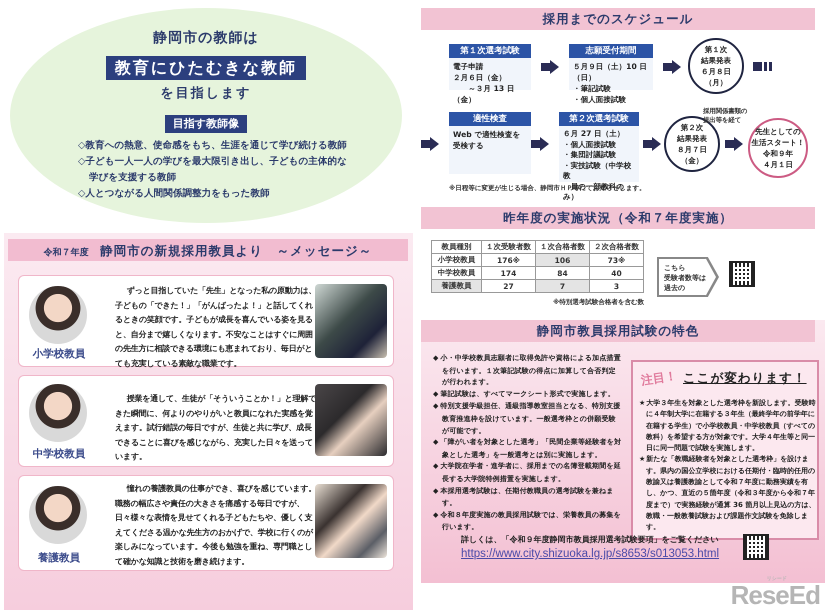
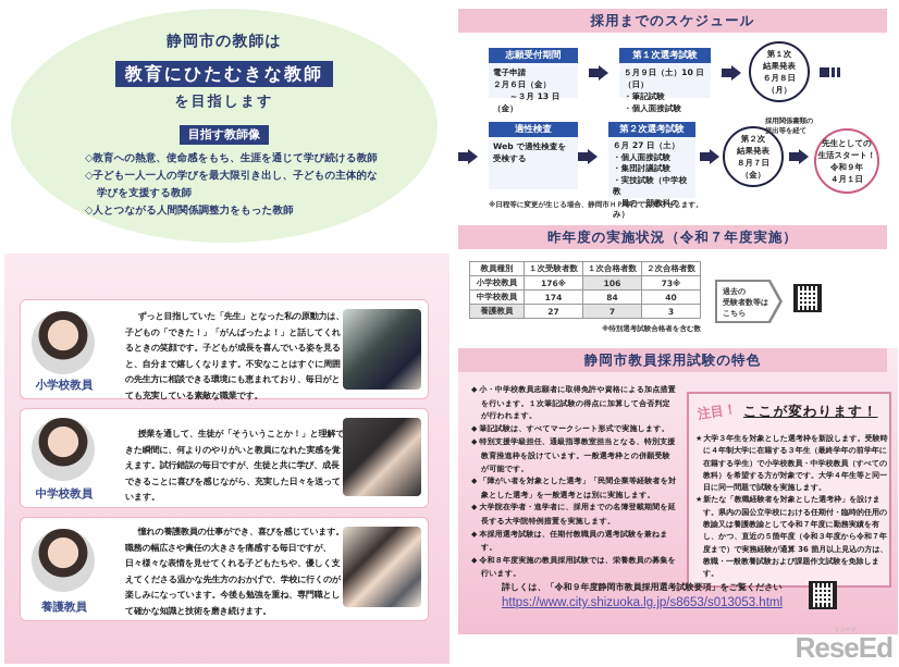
  静岡市の教師は
  教育にひたむきな教師
  を目指します
  目指す教師像
  ◇教育への熱意、使命感をもち、生涯を通じて学び続ける教師
  ◇子ども一人一人の学びを最大限引き出し、子どもの主体的な
  学びを支援する教師
  ◇人とつながる人間関係調整力をもった教師
- 令和７年度 静岡市の新規採用教員より ～メッセージ～
  小学校教員
  ずっと目指していた「先生」となった私の原動力は、子どもの「できた！」「がんばったよ！」と話してくれるときの笑顔です。子どもが成長を喜んでいる姿を見ると、自分まで嬉しくなります。不安なことはすぐに周囲の先生方に相談できる環境にも恵まれており、毎日がとても充実している素敵な職業です。
  中学校教員
  授業を通して、生徒が「そういうことか！」と理解できた瞬間に、何よりのやりがいと教員になれた実感を覚えます。試行錯誤の毎日ですが、生徒と共に学び、成長できることに喜びを感じながら、充実した日々を送っています。
  養護教員
  憧れの養護教員の仕事ができ、喜びを感じています。職務の幅広さや責任の大きさを痛感する毎日ですが、日々様々な表情を見せてくれる子どもたちや、優しく支えてくださる温かな先生方のおかげで、学校に行くのが楽しみになっています。今後も勉強を重ね、専門職として確かな知識と技術を磨き続けます。
  採用までのスケジュール
- 第１次選考試験
+ 志願受付期間
  電子申請
  ２月６日（金）
  ～３月 13 日（金）
- 志願受付期間
+ 第１次選考試験
  ５月９日（土）10 日（日）
  ・筆記試験
  ・個人面接試験
  第１次
  結果発表
  ６月８日（月）
  適性検査
  Web で適性検査を
  受検する
  第２次選考試験
  ６月 27 日（土）
  ・個人面接試験
  ・集団討議試験
  ・実技試験（中学校教
  員の一部教科のみ）
  第２次
  結果発表
  ８月７日（金）
  先生としての
  生活スタート！
  令和９年
  ４月１日
  ※日程等に変更が生じる場合、静岡市ＨＰ等にてお知らせします。
  昨年度の実施状況（令和７年度実施）
  教員種別	１次受験者数	１次合格者数	２次合格者数
  小学校教員	176※	106	73※
  中学校教員	174	84	40
  養護教員	27	7	3
  ※特別選考試験合格者を含む数
- こちら
+ 過去の
  受験者数等は
- 過去の
+ こちら
  静岡市教員採用試験の特色
  小・中学校教員志願者に取得免許や資格による加点措置を行います。１次筆記試験の得点に加算して合否判定が行われます。
  筆記試験は、すべてマークシート形式で実施します。
  特別支援学級担任、通級指導教室担当となる、特別支援教育推進枠を設けています。一般選考枠との併願受験が可能です。
  「障がい者を対象とした選考」「民間企業等経験者を対象とした選考」を一般選考とは別に実施します。
  大学院在学者・進学者に、採用までの名簿登載期間を延長する大学院特例措置を実施します。
  本採用選考試験は、任期付教職員の選考試験を兼ねます。
  令和８年度実施の教員採用試験では、栄養教員の募集を行います。
  ここが変わります！
  大学３年生を対象とした選考枠を新設します。受験時に４年制大学に在籍する３年生（最終学年の前学年に在籍する学生）で小学校教員・中学校教員（すべての教科）を希望する方が対象です。大学４年生等と同一日に同一問題で試験を実施します。
  新たな「教職経験者を対象とした選考枠」を設けます。県内の国公立学校における任期付・臨時的任用の教諭又は養護教諭として令和７年度に勤務実績を有し、かつ、直近の５箇年度（令和３年度から令和７年度まで）で実務経験が通算 36 箇月以上見込の方は、教職・一般教養試験および課題作文試験を免除します。
  詳しくは、「令和９年度静岡市教員採用選考試験要項」をご覧ください
  https://www.city.shizuoka.lg.jp/s8653/s013053.html
  ReseEd
